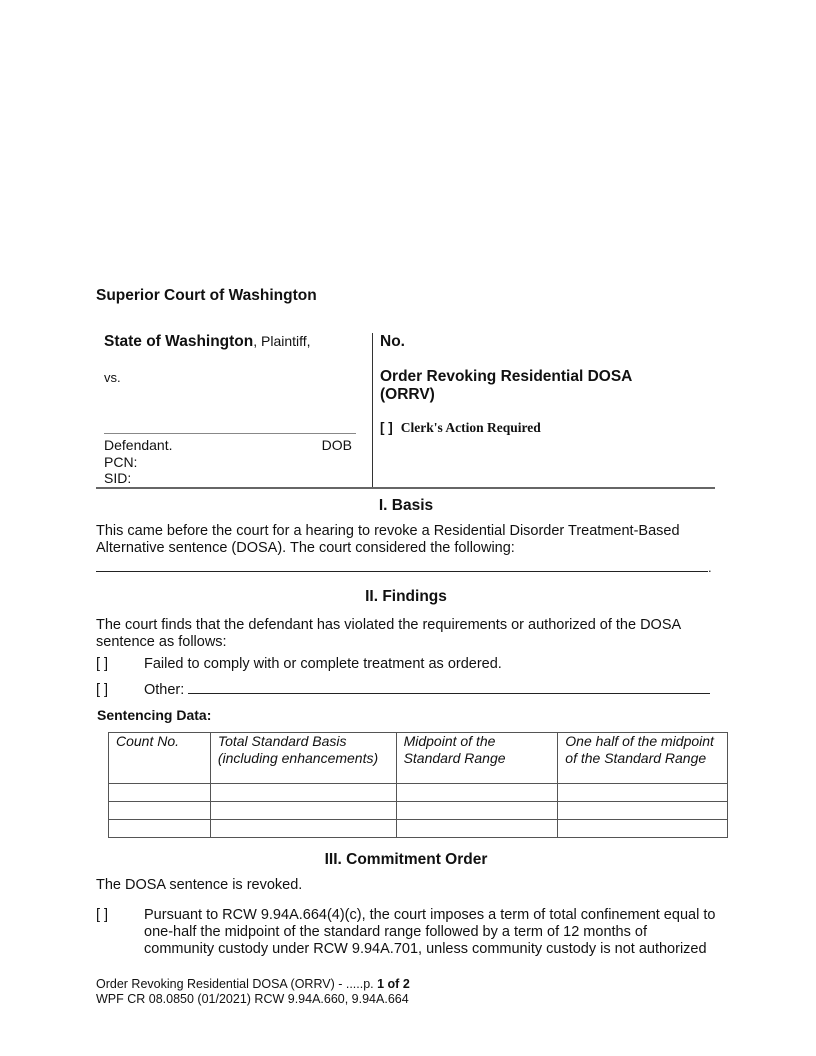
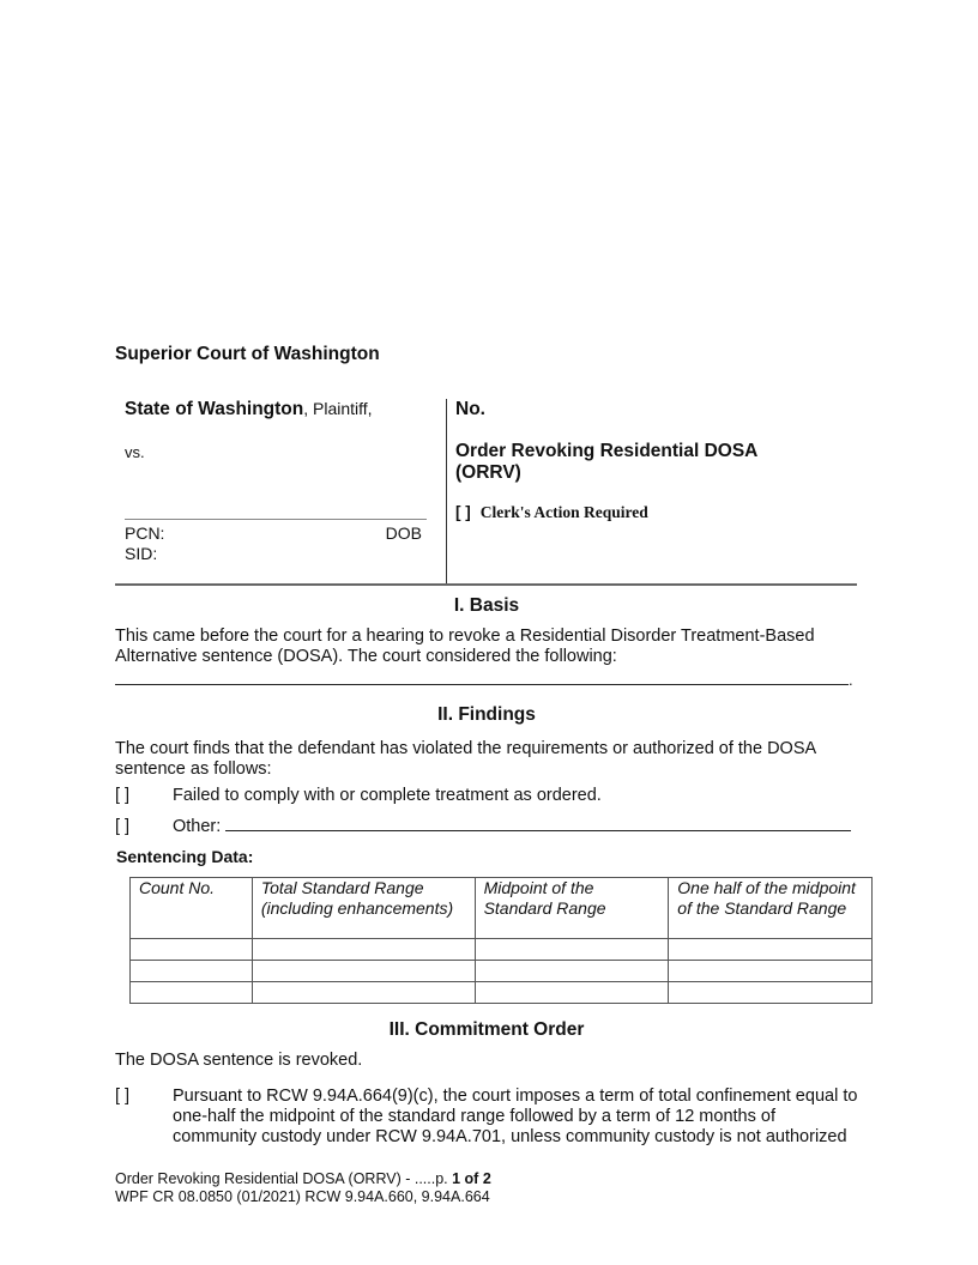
  Superior Court of Washington
  State of Washington, Plaintiff,
  vs.
- Defendant.
  DOB
  PCN:
  SID:
  No.
  Order Revoking Residential DOSA
  (ORRV)
  [ ] Clerk's Action Required
  I. Basis
  This came before the court for a hearing to revoke a Residential Disorder Treatment-Based Alternative sentence (DOSA). The court considered the following:
  .
  II. Findings
  The court finds that the defendant has violated the requirements or authorized of the DOSA sentence as follows:
  [ ] Failed to comply with or complete treatment as ordered.
  [ ] Other:
  Sentencing Data:
- Count No.	Total Standard Basis (including enhancements)	Midpoint of the Standard Range	One half of the midpoint of the Standard Range
+ Count No.	Total Standard Range (including enhancements)	Midpoint of the Standard Range	One half of the midpoint of the Standard Range
  III. Commitment Order
  The DOSA sentence is revoked.
  [ ]
- Pursuant to RCW 9.94A.664(4)(c), the court imposes a term of total confinement equal to one-half the midpoint of the standard range followed by a term of 12 months of community custody under RCW 9.94A.701, unless community custody is not authorized
+ Pursuant to RCW 9.94A.664(9)(c), the court imposes a term of total confinement equal to one-half the midpoint of the standard range followed by a term of 12 months of community custody under RCW 9.94A.701, unless community custody is not authorized
  Order Revoking Residential DOSA (ORRV) - .....p. 1 of 2
  WPF CR 08.0850 (01/2021) RCW 9.94A.660, 9.94A.664
